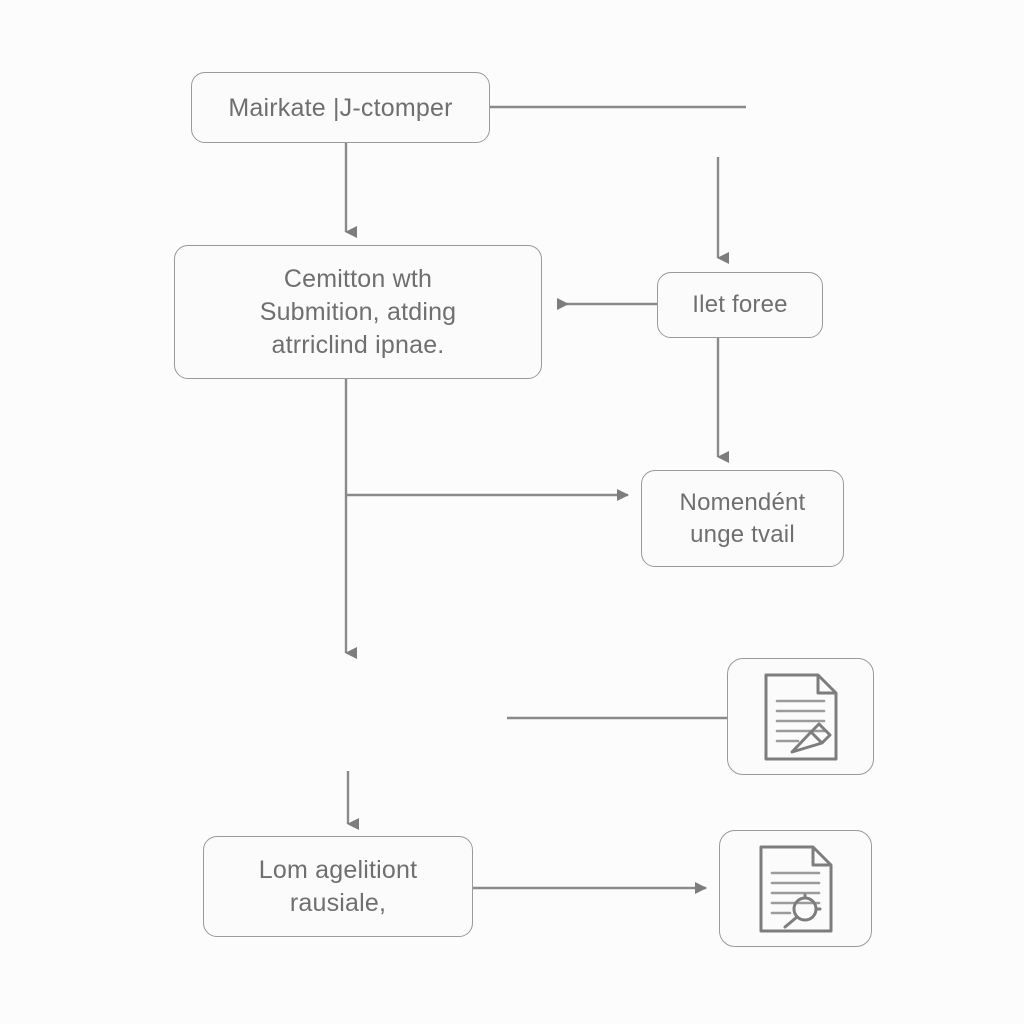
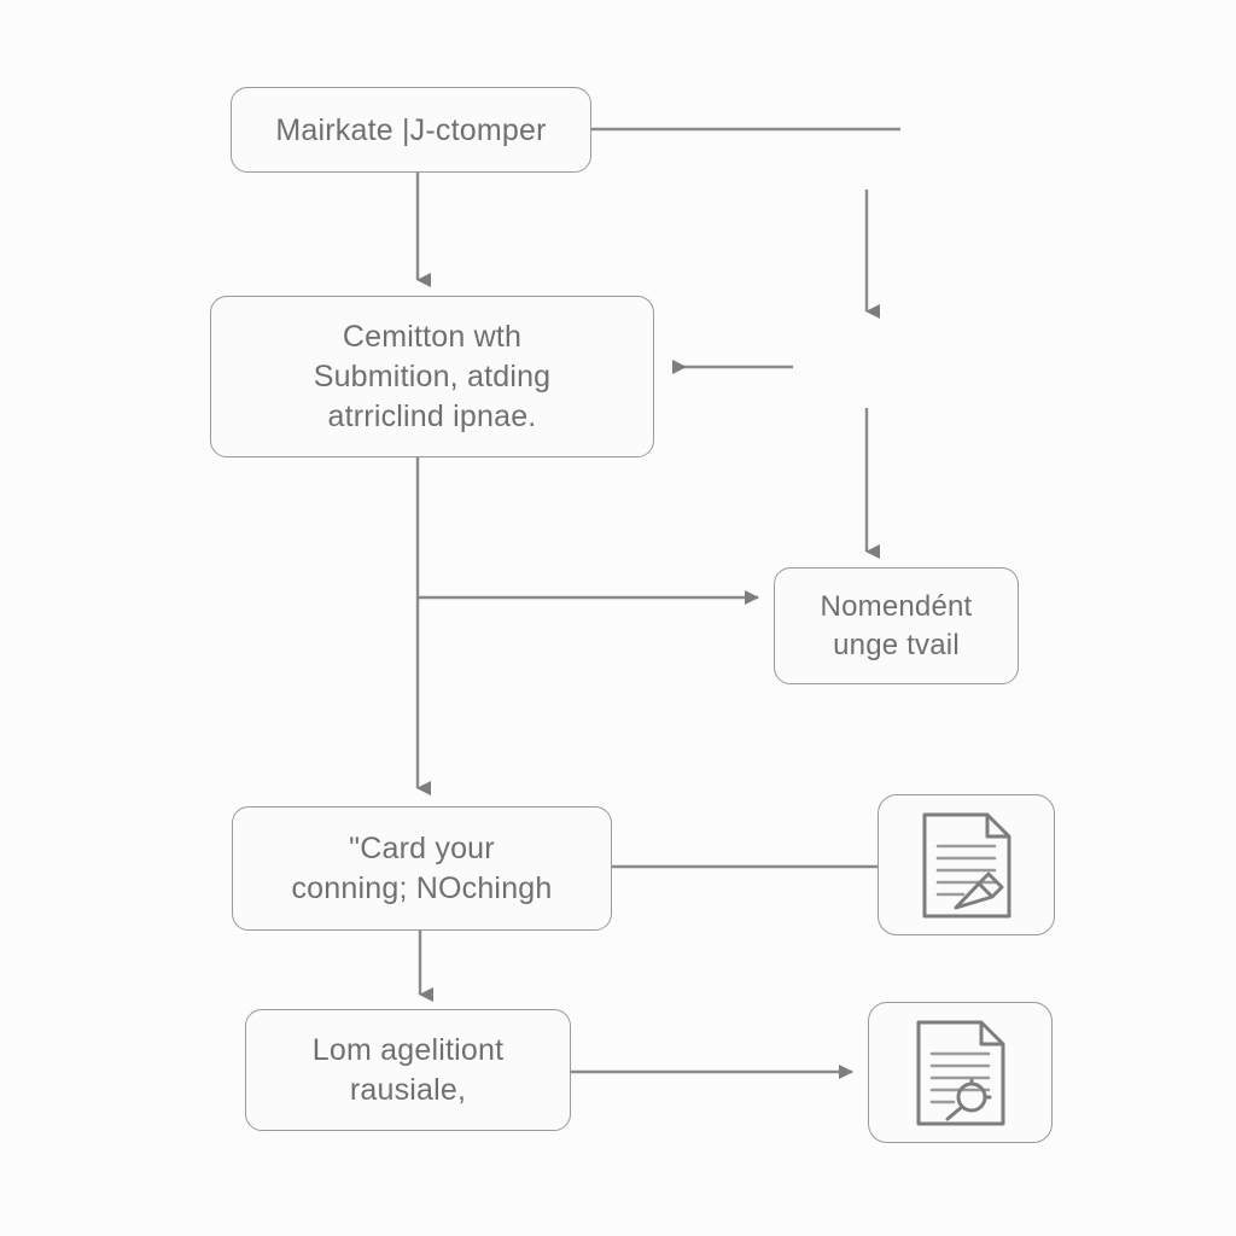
  Mairkate |J-ctomper
  Cemitton wth
  Submition, atding
  atrriclind ipnae.
- Ilet foree
  Nomendént
  unge tvail
+ "Card your
+ conning; NOchingh
  Lom agelitiont
  rausiale,
